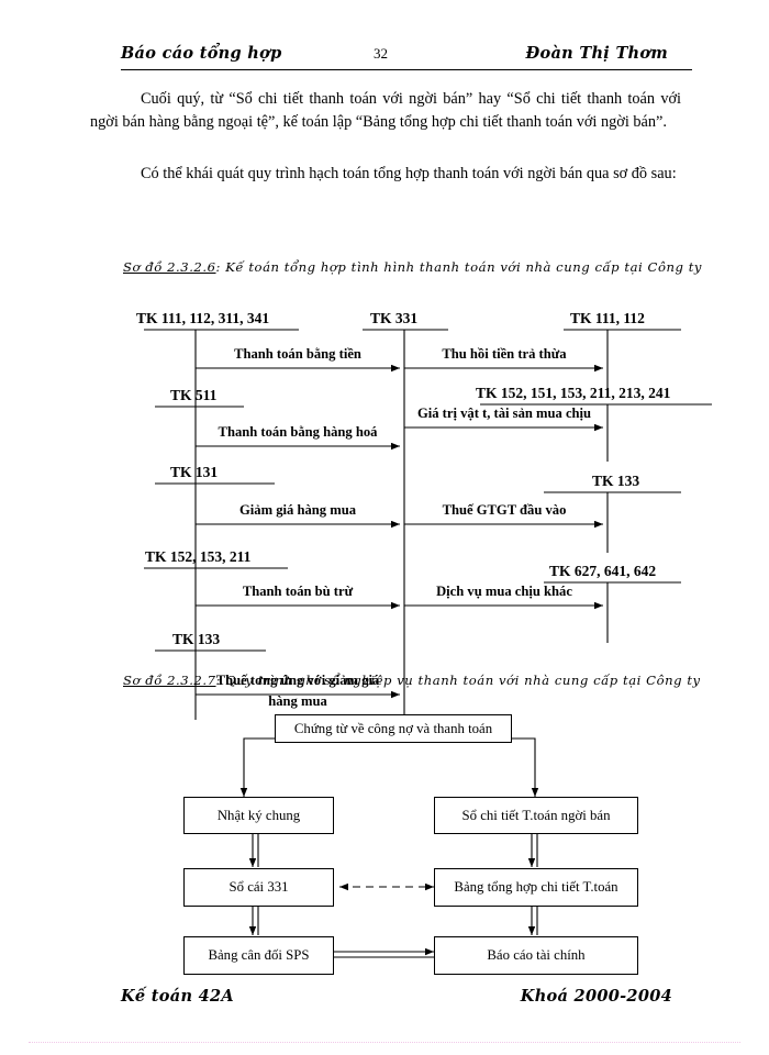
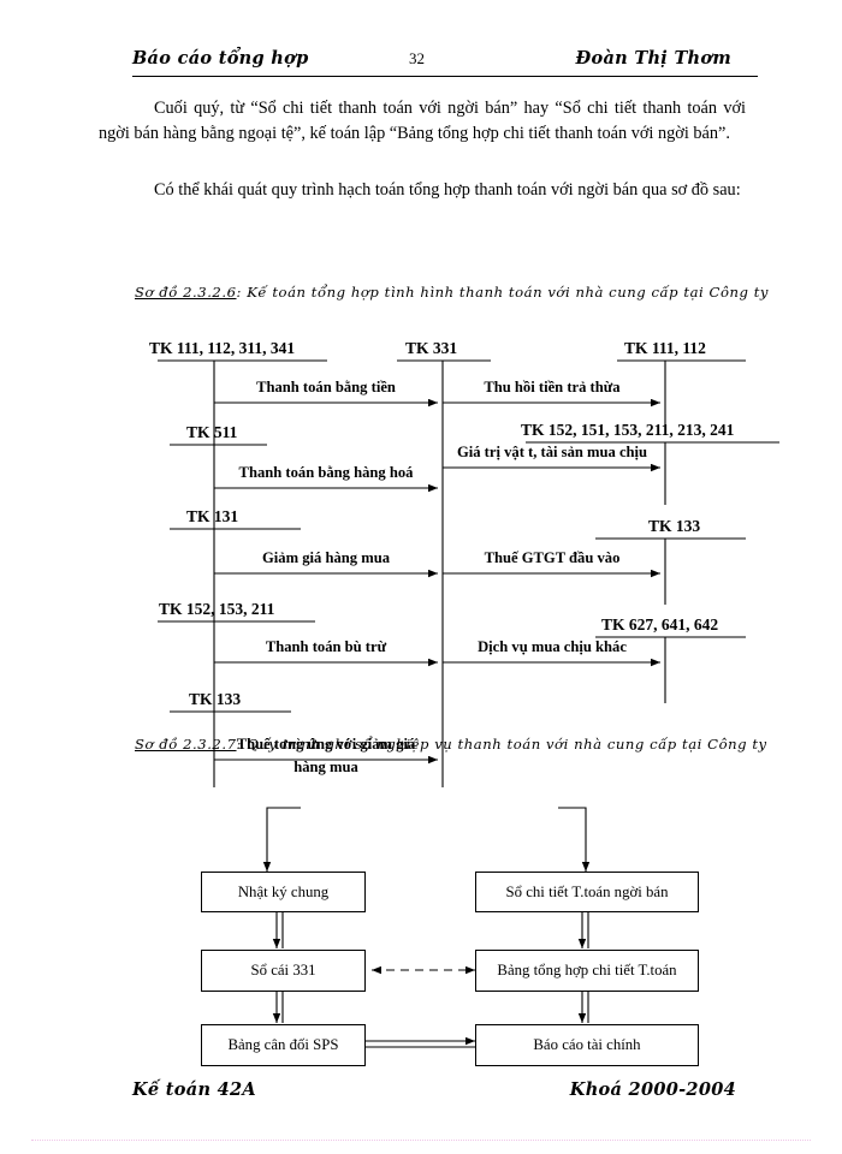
  Báo cáo tổng hợp
  32
  Đoàn Thị Thơm
  Cuối quý, từ “Sổ chi tiết thanh toán với ngời bán” hay “Sổ chi tiết thanh toán với ngời bán hàng bằng ngoại tệ”, kế toán lập “Bảng tổng hợp chi tiết thanh toán với ngời bán”.
  Có thể khái quát quy trình hạch toán tổng hợp thanh toán với ngời bán qua sơ đồ sau:
  Sơ đồ 2.3.2.6: Kế toán tổng hợp tình hình thanh toán với nhà cung cấp tại Công ty
  TK 111, 112, 311, 341
  TK 331
  TK 111, 112
  TK 511
  TK 152, 151, 153, 211, 213, 241
  TK 131
  TK 133
  TK 152, 153, 211
  TK 627, 641, 642
  TK 133
  Thanh toán bằng tiền
  Thu hồi tiền trả thừa
  Thanh toán bằng hàng hoá
  Giá trị vật t, tài sản mua chịu
  Giảm giá hàng mua
  Thuế GTGT đầu vào
  Thanh toán bù trừ
  Dịch vụ mua chịu khác
  Thuế tơng ứng với giảm giá
  hàng mua
  Sơ đồ 2.3.2.7: Quy trình ghi sổ nghiệp vụ thanh toán với nhà cung cấp tại Công ty
- Chứng từ về công nợ và thanh toán
  Nhật ký chung
  Sổ chi tiết T.toán ngời bán
  Sổ cái 331
  Bảng tổng hợp chi tiết T.toán
  Bảng cân đối SPS
  Báo cáo tài chính
  Kế toán 42A
  Khoá 2000-2004
